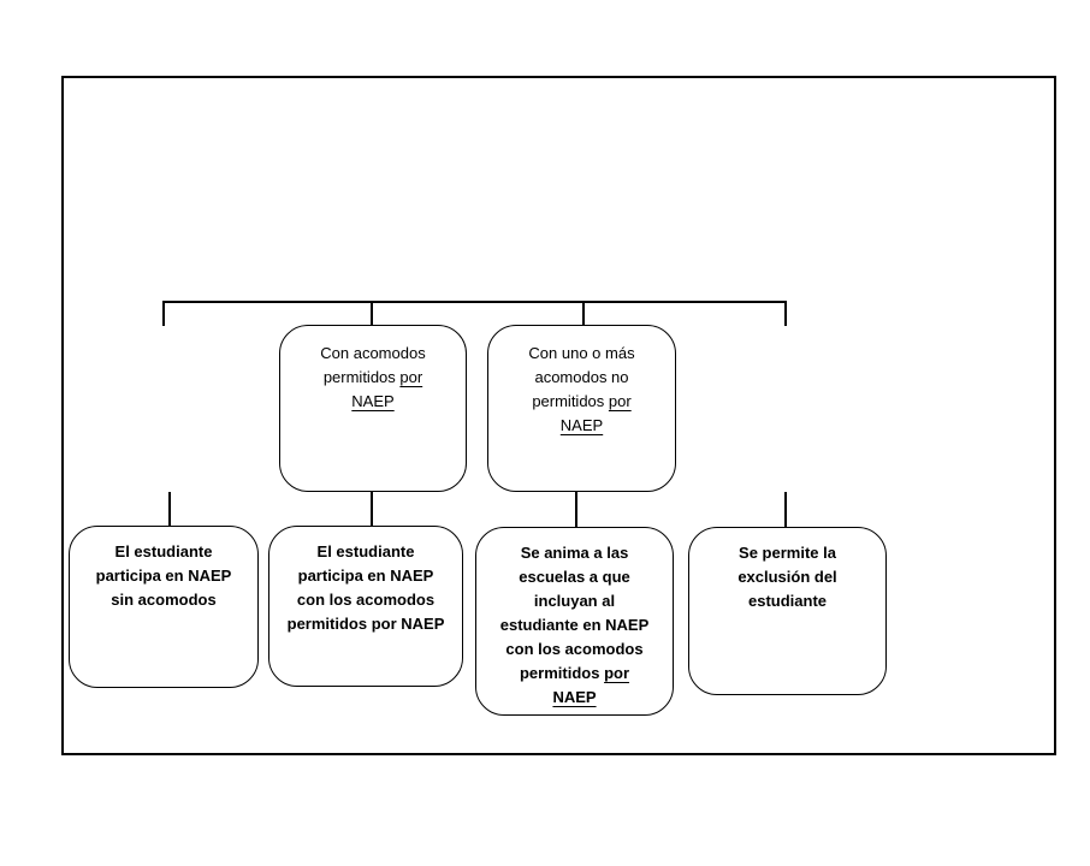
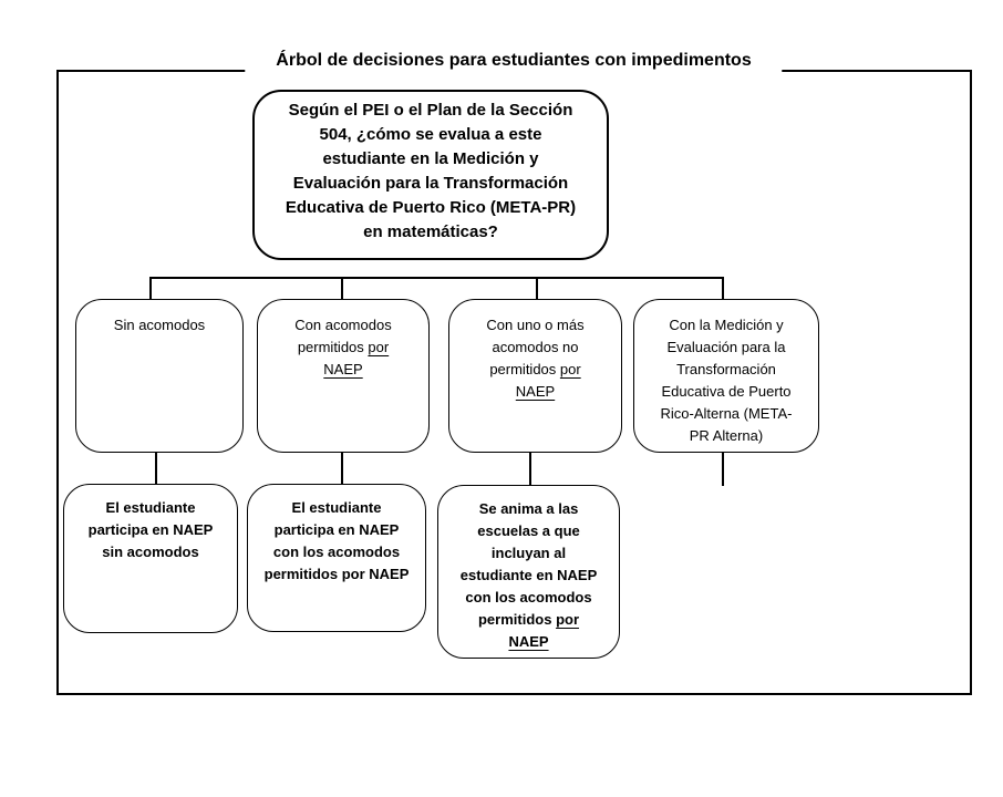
+ Árbol de decisiones para estudiantes con impedimentos
+ Según el PEI o el Plan de la Sección
+ 504, ¿cómo se evalua a este
+ estudiante en la Medición y
+ Evaluación para la Transformación
+ Educativa de Puerto Rico (META-PR)
+ en matemáticas?
+ Sin acomodos
  Con acomodos
  permitidos por
  NAEP
  Con uno o más
  acomodos no
  permitidos por
  NAEP
+ Con la Medición y
+ Evaluación para la
+ Transformación
+ Educativa de Puerto
+ Rico-Alterna (META-
+ PR Alterna)
  El estudiante
  participa en NAEP
  sin acomodos
  El estudiante
  participa en NAEP
  con los acomodos
  permitidos por NAEP
  Se anima a las
  escuelas a que
  incluyan al
  estudiante en NAEP
  con los acomodos
  permitidos por
  NAEP
- Se permite la
- exclusión del
- estudiante
